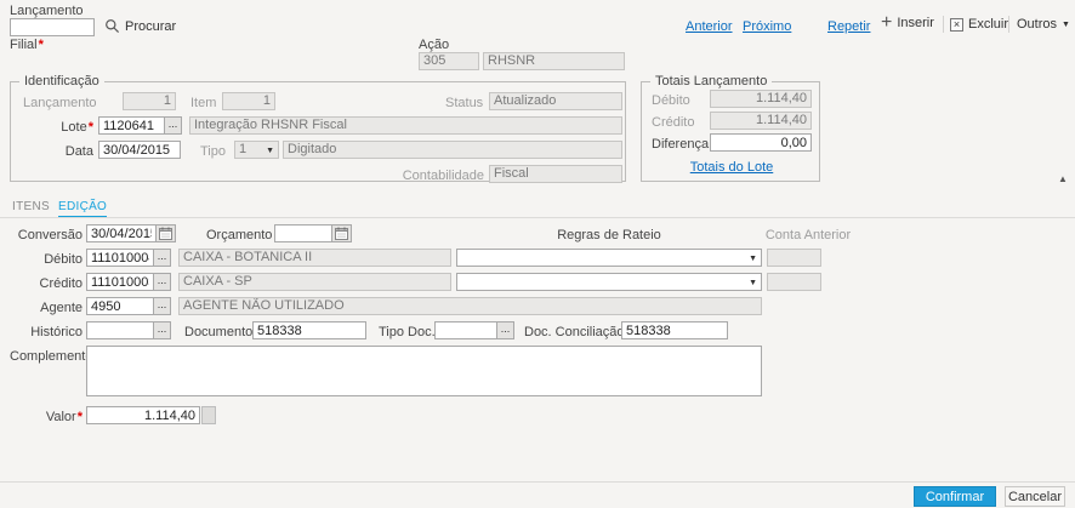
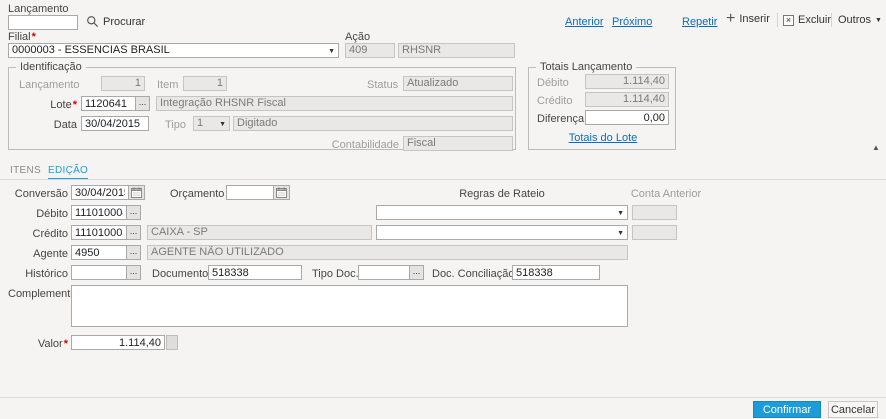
  Lançamento
  Procurar
  Anterior
  Próximo
  Repetir
  +
  Inserir
  ×
  Excluir
  Outros
  Filial*
+ 0000003 - ESSENCIAS BRASIL
  Ação
- 305
+ 409
  RHSNR
  Identificação
  Lançamento
  1
  Item
  1
  Status
  Atualizado
  Lote*
  1120641
  ...
  Integração RHSNR Fiscal
  Data
  30/04/2015
  Tipo
  1
  Digitado
  Contabilidade
  Fiscal
  Totais Lançamento
  Débito
  1.114,40
  Crédito
  1.114,40
  Diferença
  0,00
  Totais do Lote
  ITENS
  EDIÇÃO
  ▲
  Conversão
  30/04/201
  Orçamento
  Regras de Rateio
  Conta Anterior
  Débito
  11101000
  ...
- CAIXA - BOTANICA II
  Crédito
  11101000
  ...
  CAIXA - SP
  Agente
  4950
  ...
  AGENTE NÃO UTILIZADO
  Histórico
  ...
  Documento
  518338
  Tipo Doc
  ...
  Doc. Conciliaçã
  518338
  Complement
  Valor*
  1.114,40
  Confirmar
  Cancelar
